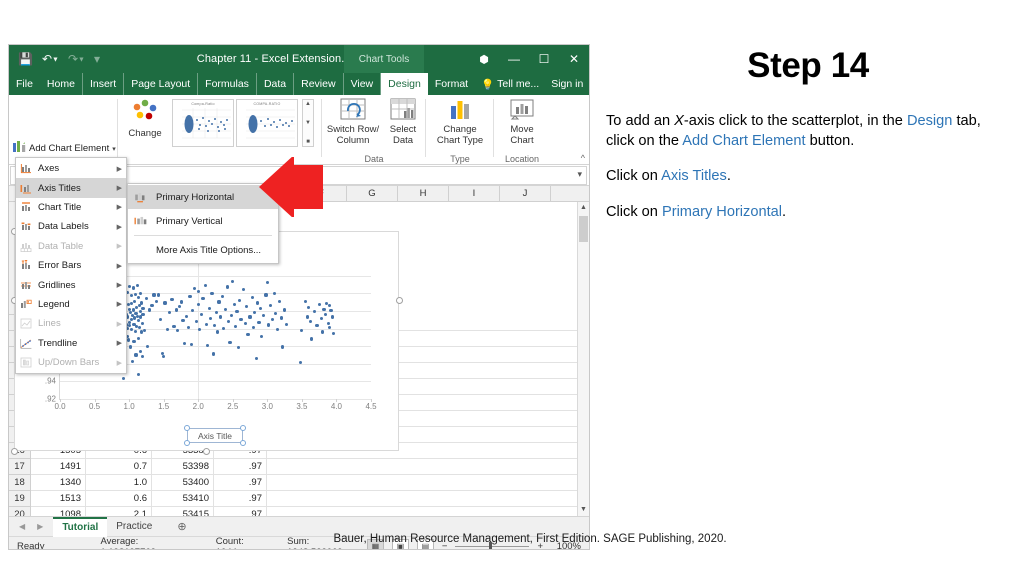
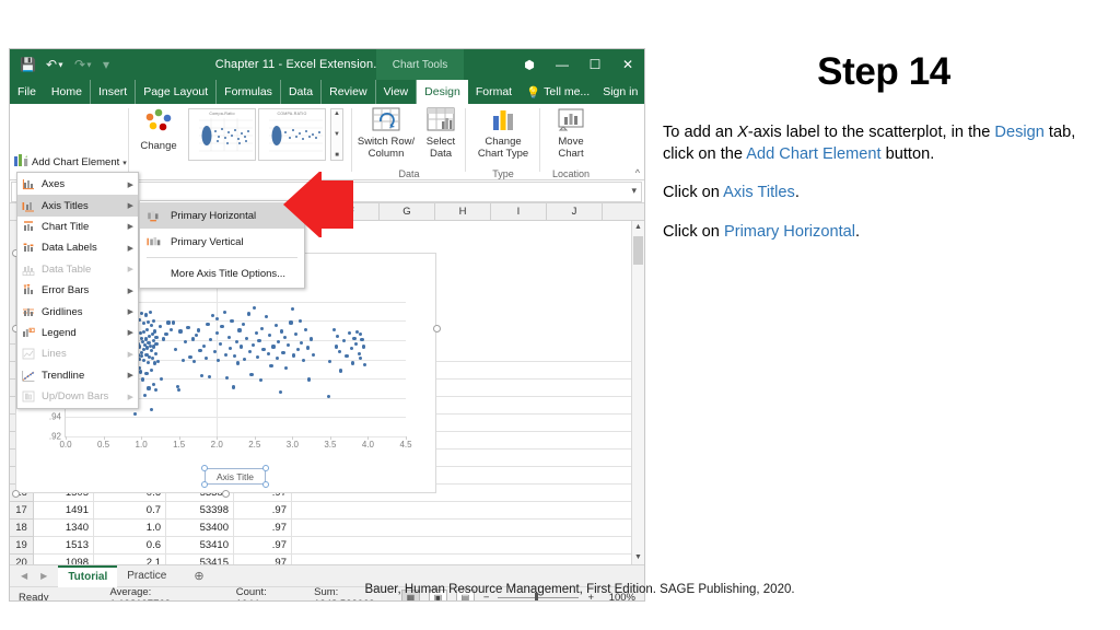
  💾
  ▾
  Chapter 11 - Excel Extension.
  Chart Tools
  ⬢
  —
  ☐
  ✕
  File
  Home
  Insert
  Page Layout
  Formulas
  Data
  Review
  View
  Design
  Format
  💡
  Tell me...
  Sign in
  Change
  Switch Row/
  Column
  Select
  Data
  Data
  Change
  Chart Type
  Type
  Move
  Chart
  Location
  ^
  ▾
  G
  H
  I
  J
  17
  18
  19
  20
  1491
  0.7
  53398
  .97
  1340
  1.0
  53400
  .97
  1513
  0.6
  53410
  .97
  1098
  2.1
  53415
  .97
  .92
  .94
  0.0
  0.5
  1.0
  1.5
  2.0
  2.5
  3.0
  3.5
  4.0
  4.5
  Axis Title
  ◀
  ▶
  Tutorial
  Practice
  ⊕
  Ready
  ▦
  ▣
  ▤
  −
  +
  100%
  Add Chart Element
  Axes
  Axis Titles
  Chart Title
  Data Labels
  Data Table
  Error Bars
  Gridlines
  Legend
  Lines
  Trendline
  Up/Down Bars
  Primary Horizontal
  Primary Vertical
  More Axis Title Options...
  Step 14
- To add an X-axis click to the scatterplot, in the Design tab, click on the Add Chart Element button.
+ To add an X-axis label to the scatterplot, in the Design tab, click on the Add Chart Element button.
  Click on Axis Titles.
  Click on Primary Horizontal.
  Bauer, Human Resource Management, First Edition. SAGE Publishing, 2020.
